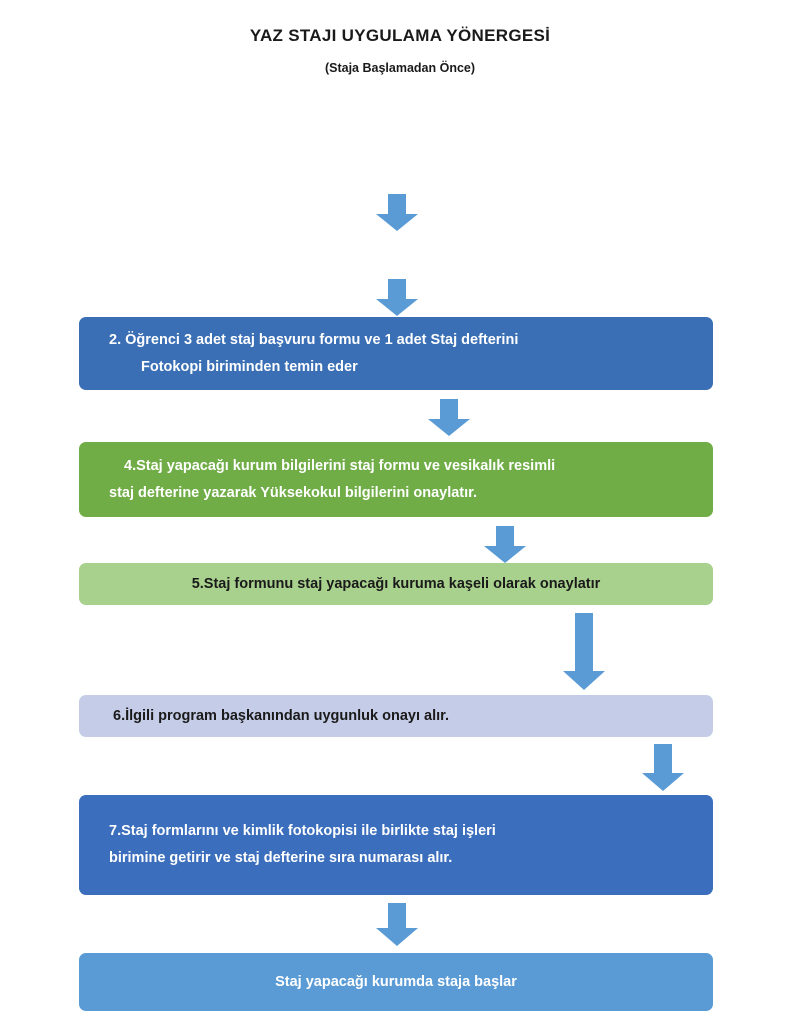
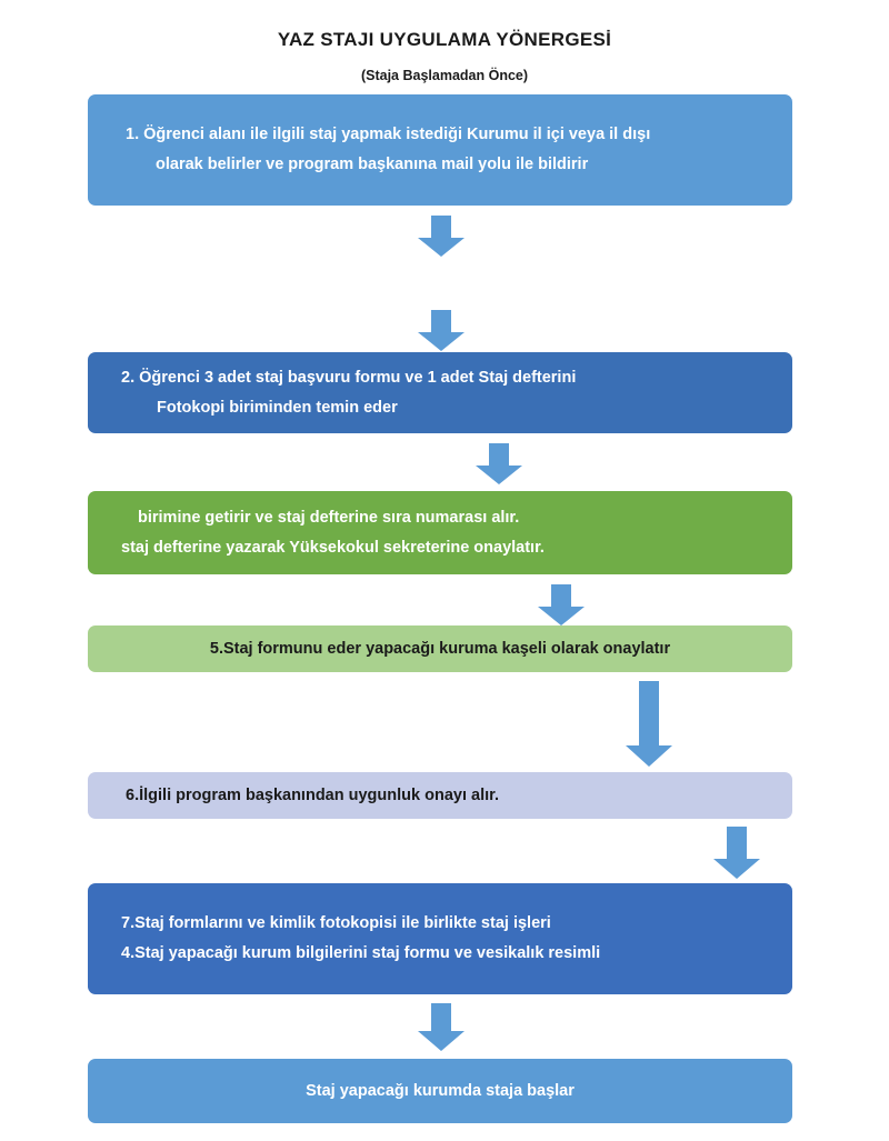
  YAZ STAJI UYGULAMA YÖNERGESİ
  (Staja Başlamadan Önce)
+ 1. Öğrenci alanı ile ilgili staj yapmak istediği Kurumu il içi veya il dışı
+ olarak belirler ve program başkanına mail yolu ile bildirir
  2. Öğrenci 3 adet staj başvuru formu ve 1 adet Staj defterini
  Fotokopi biriminden temin eder
- 4.Staj yapacağı kurum bilgilerini staj formu ve vesikalık resimli
+ birimine getirir ve staj defterine sıra numarası alır.
- staj defterine yazarak Yüksekokul bilgilerini onaylatır.
+ staj defterine yazarak Yüksekokul sekreterine onaylatır.
- 5.Staj formunu staj yapacağı kuruma kaşeli olarak onaylatır
+ 5.Staj formunu eder yapacağı kuruma kaşeli olarak onaylatır
  6.İlgili program başkanından uygunluk onayı alır.
  7.Staj formlarını ve kimlik fotokopisi ile birlikte staj işleri
- birimine getirir ve staj defterine sıra numarası alır.
+ 4.Staj yapacağı kurum bilgilerini staj formu ve vesikalık resimli
  Staj yapacağı kurumda staja başlar
